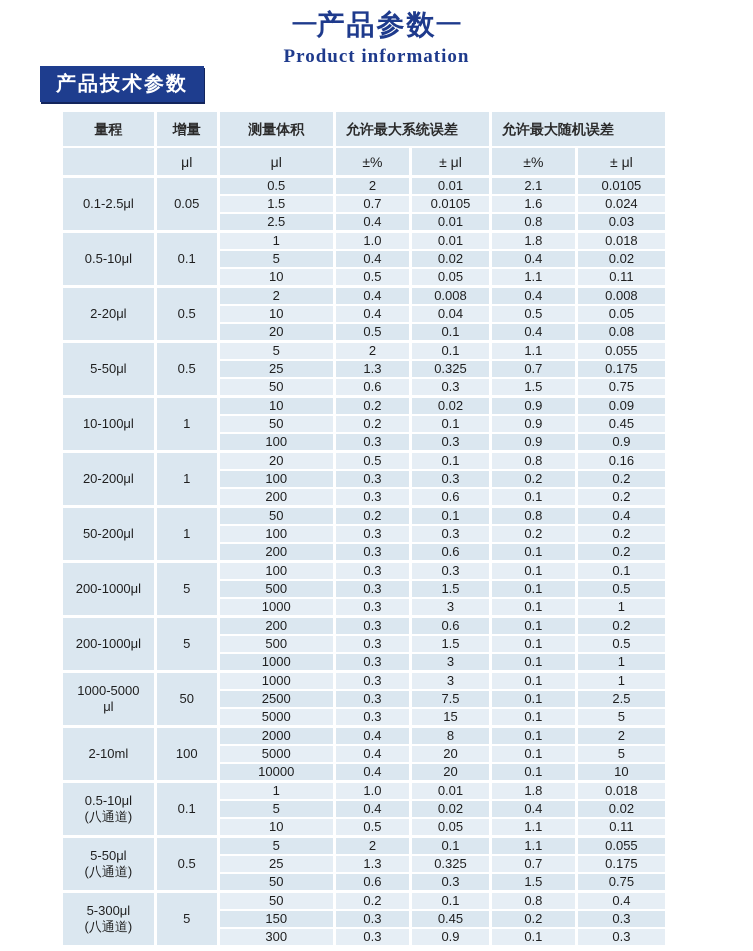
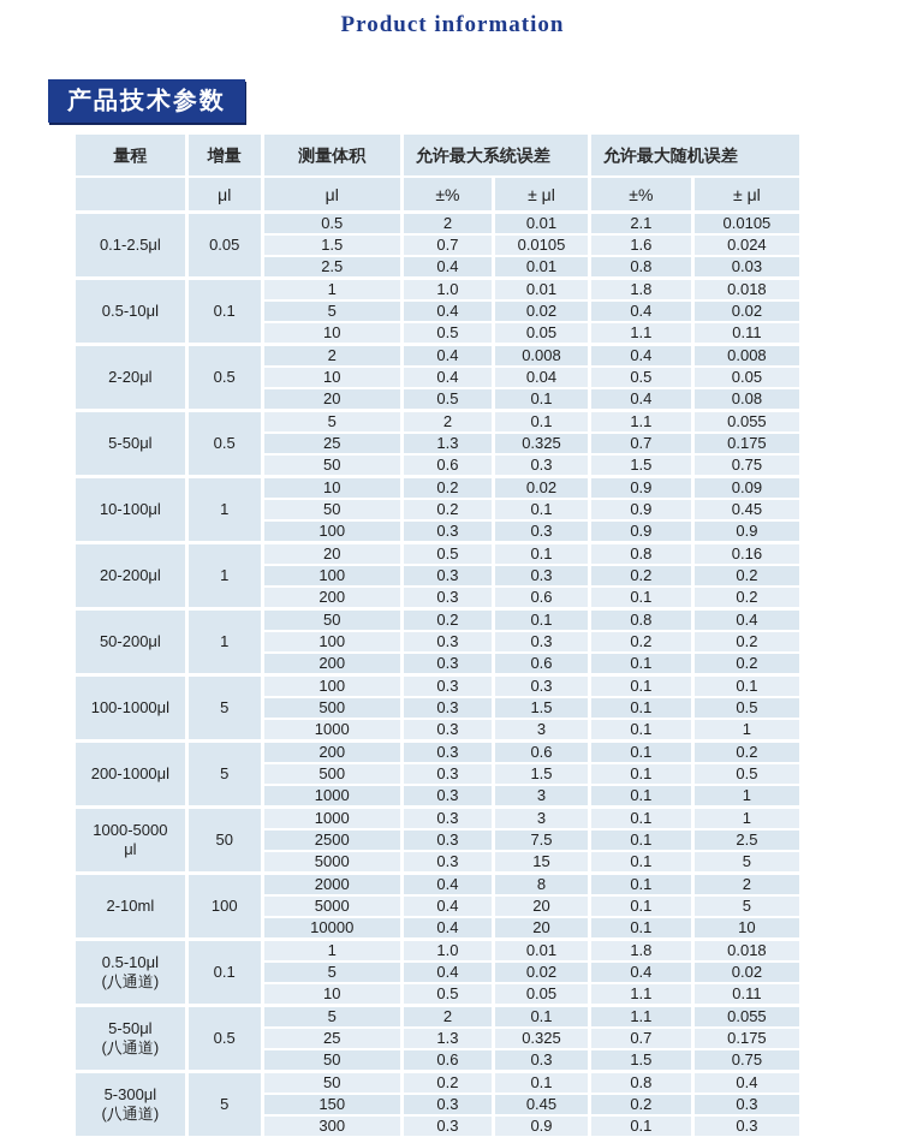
- —产品参数—
  Product information
  产品技术参数
  量程	增量	测量体积	允许最大系统误差	允许最大随机误差
  	μl	μl	±%	± μl	±%	± μl
  0.1-2.5μl	0.05	0.5	2	0.01	2.1	0.0105
  1.5	0.7	0.0105	1.6	0.024
  2.5	0.4	0.01	0.8	0.03
  0.5-10μl	0.1	1	1.0	0.01	1.8	0.018
  5	0.4	0.02	0.4	0.02
  10	0.5	0.05	1.1	0.11
  2-20μl	0.5	2	0.4	0.008	0.4	0.008
  10	0.4	0.04	0.5	0.05
  20	0.5	0.1	0.4	0.08
  5-50μl	0.5	5	2	0.1	1.1	0.055
  25	1.3	0.325	0.7	0.175
  50	0.6	0.3	1.5	0.75
  10-100μl	1	10	0.2	0.02	0.9	0.09
  50	0.2	0.1	0.9	0.45
  100	0.3	0.3	0.9	0.9
  20-200μl	1	20	0.5	0.1	0.8	0.16
  100	0.3	0.3	0.2	0.2
  200	0.3	0.6	0.1	0.2
  50-200μl	1	50	0.2	0.1	0.8	0.4
  100	0.3	0.3	0.2	0.2
  200	0.3	0.6	0.1	0.2
- 200-1000μl	5	100	0.3	0.3	0.1	0.1
+ 100-1000μl	5	100	0.3	0.3	0.1	0.1
  500	0.3	1.5	0.1	0.5
  1000	0.3	3	0.1	1
  200-1000μl	5	200	0.3	0.6	0.1	0.2
  500	0.3	1.5	0.1	0.5
  1000	0.3	3	0.1	1
  1000-5000μl	50	1000	0.3	3	0.1	1
  2500	0.3	7.5	0.1	2.5
  5000	0.3	15	0.1	5
  2-10ml	100	2000	0.4	8	0.1	2
  5000	0.4	20	0.1	5
  10000	0.4	20	0.1	10
  0.5-10μl(八通道)	0.1	1	1.0	0.01	1.8	0.018
  5	0.4	0.02	0.4	0.02
  10	0.5	0.05	1.1	0.11
  5-50μl(八通道)	0.5	5	2	0.1	1.1	0.055
  25	1.3	0.325	0.7	0.175
  50	0.6	0.3	1.5	0.75
  5-300μl(八通道)	5	50	0.2	0.1	0.8	0.4
  150	0.3	0.45	0.2	0.3
  300	0.3	0.9	0.1	0.3
